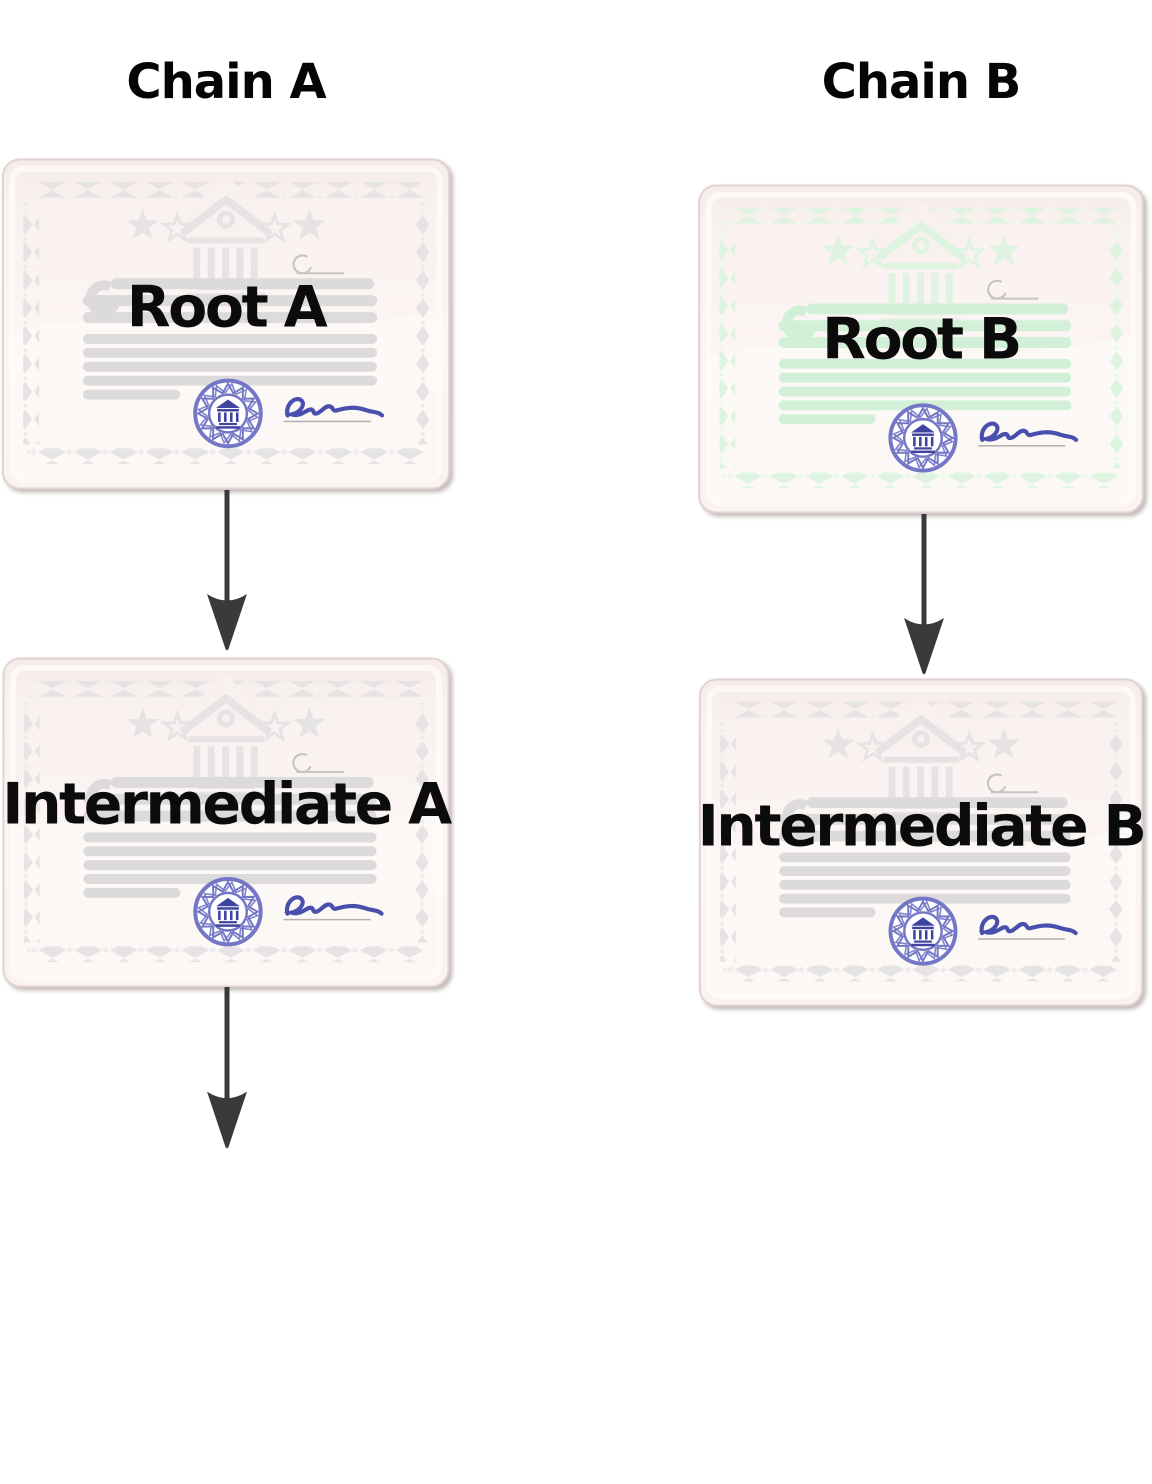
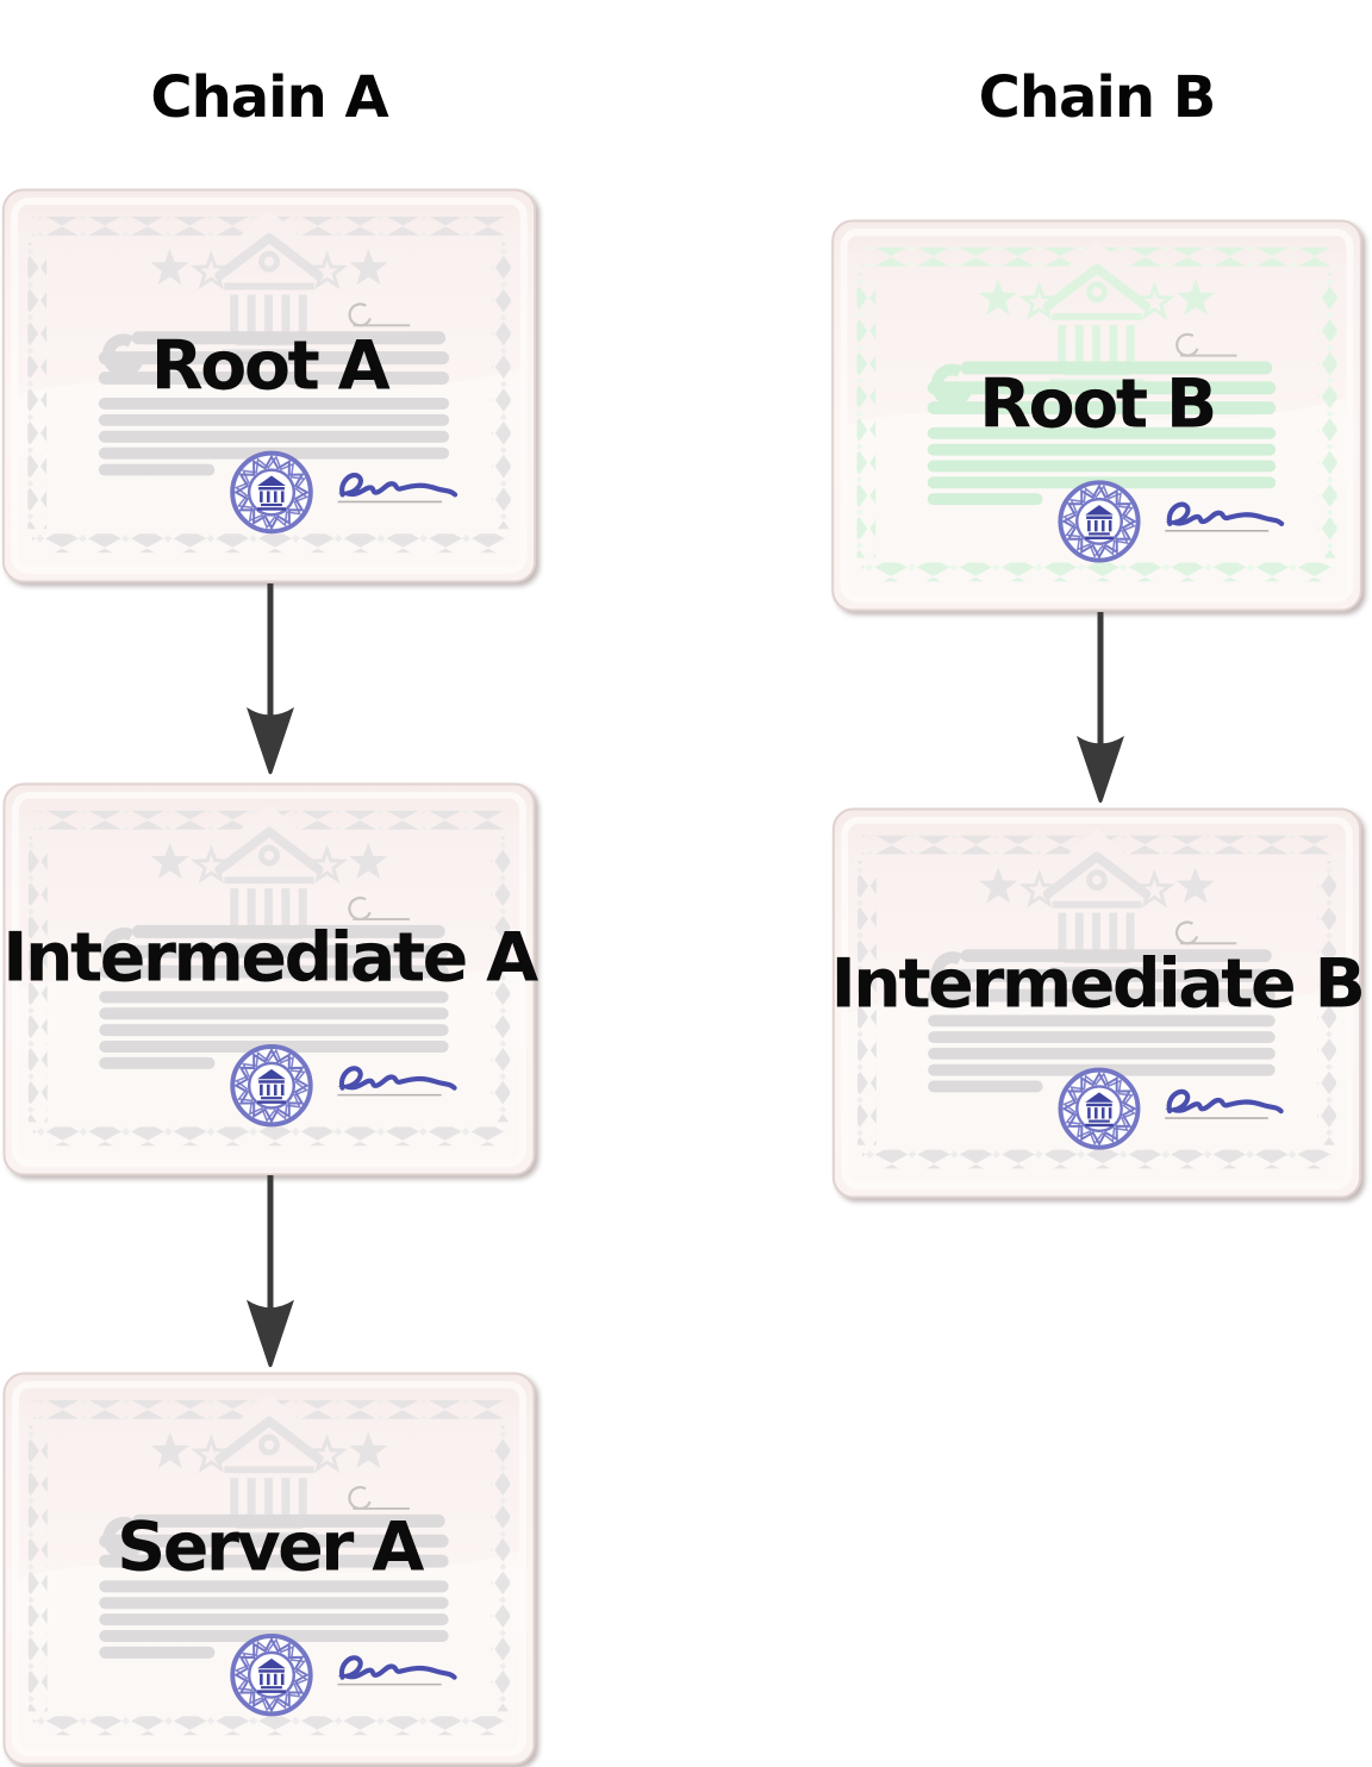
  Chain A
  Chain B
  Root A
  Intermediate A
+ Server A
  Root B
  Intermediate B
